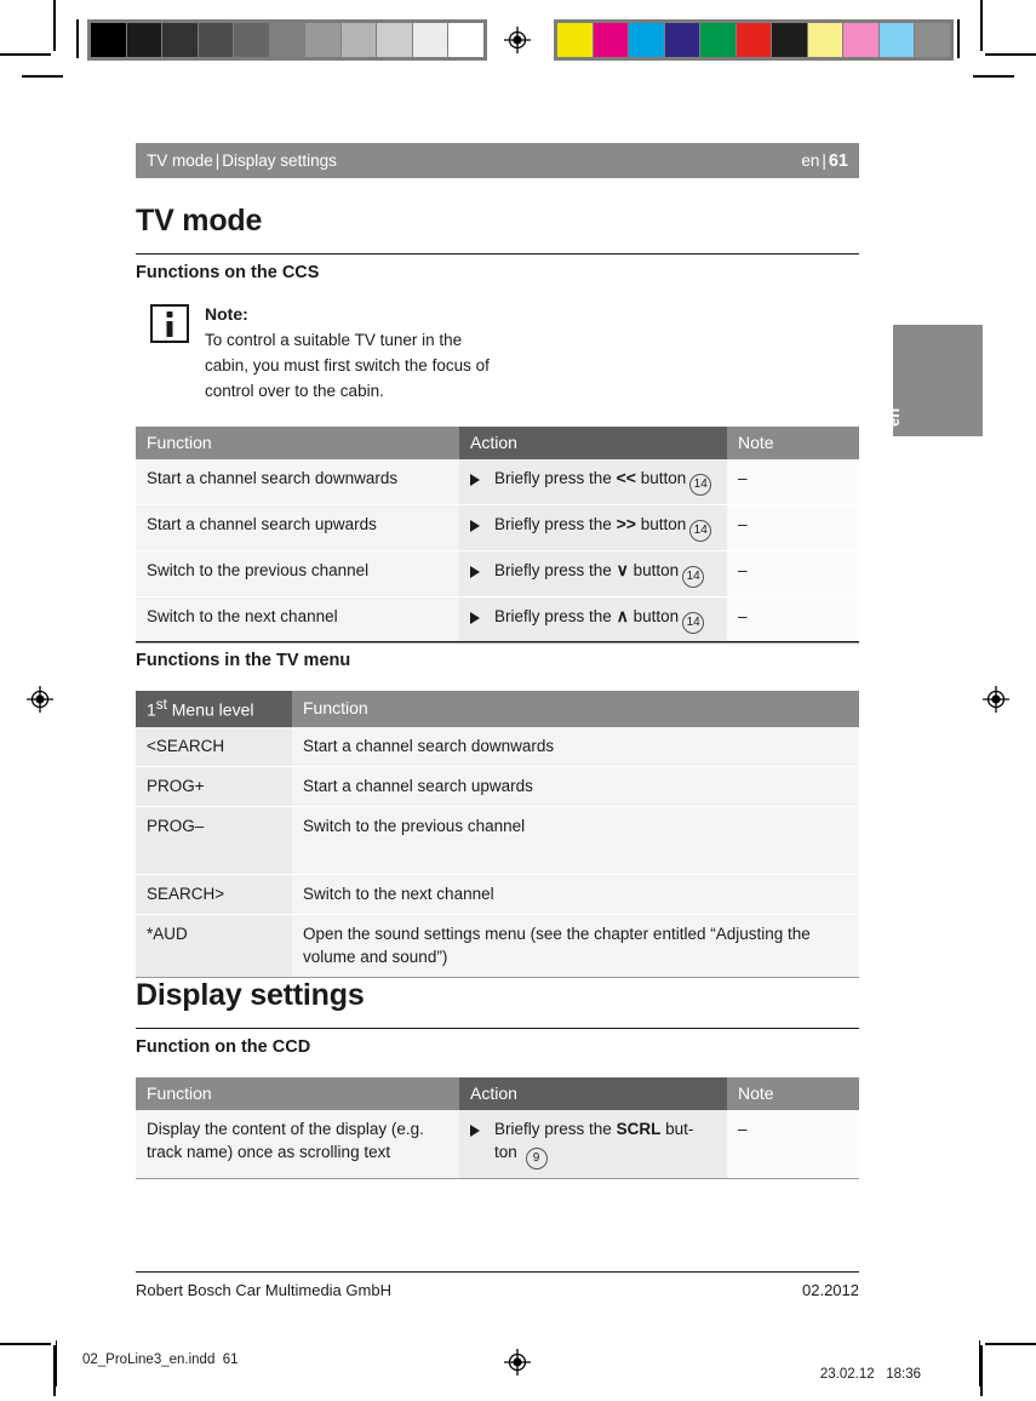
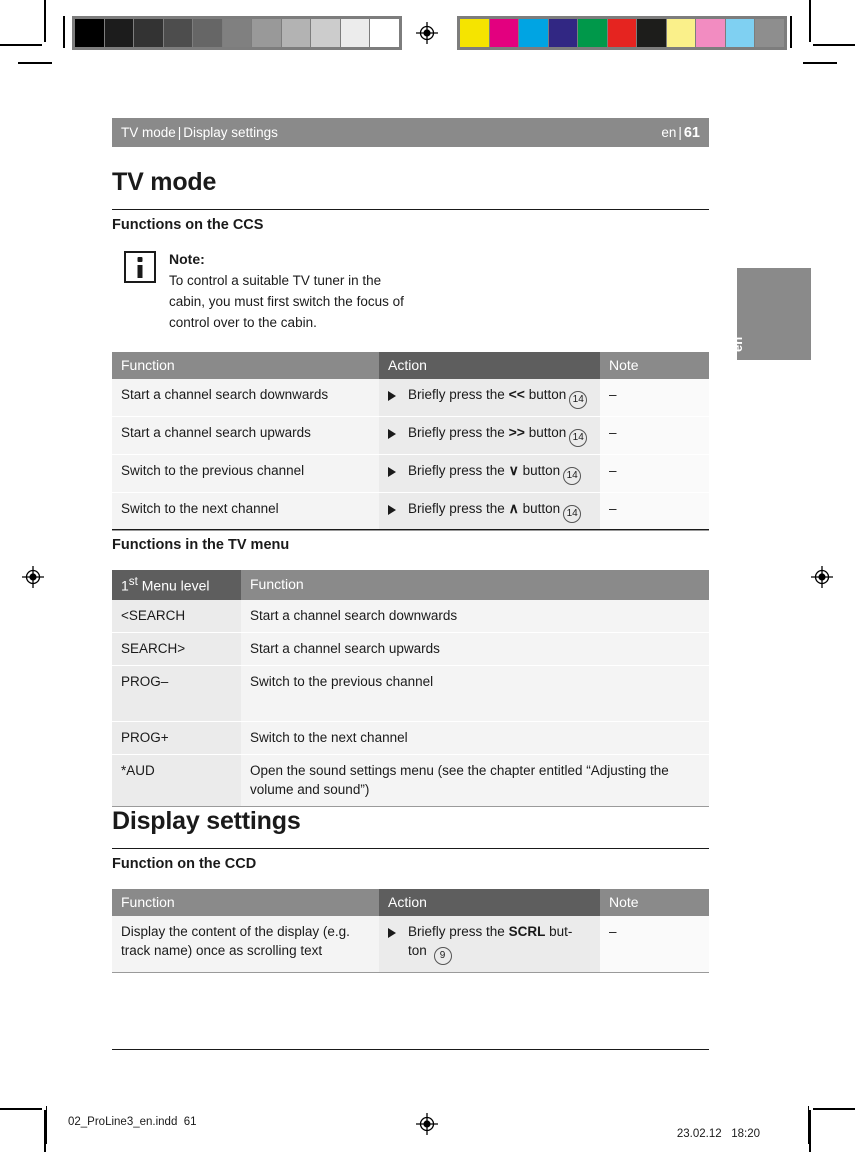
  TV mode | Display settings
  en | 61
  TV mode
  Functions on the CCS
  Note:
  To control a suitable TV tuner in the cabin, you must first switch the focus of control over to the cabin.
  Function	Action	Note
  Start a channel search downwards	Briefly press the << button 14	–
  Start a channel search upwards	Briefly press the >> button 14	–
  Switch to the previous channel	Briefly press the ∨ button 14	–
  Switch to the next channel	Briefly press the ∧ button 14	–
  Functions in the TV menu
  1st Menu level	Function
  <SEARCH	Start a channel search downwards
- PROG+	Start a channel search upwards
+ SEARCH>	Start a channel search upwards
  PROG–	Switch to the previous channel
- SEARCH>	Switch to the next channel
+ PROG+	Switch to the next channel
  *AUD	Open the sound settings menu (see the chapter entitled “Adjusting the volume and sound”)
  Display settings
  Function on the CCD
  Function	Action	Note
  Display the content of the display (e.g. track name) once as scrolling text	Briefly press the SCRL but-ton 9	–
- Robert Bosch Car Multimedia GmbH
- 02.2012
  02_ProLine3_en.indd 61
- 23.02.12 18:36
+ 23.02.12 18:20
